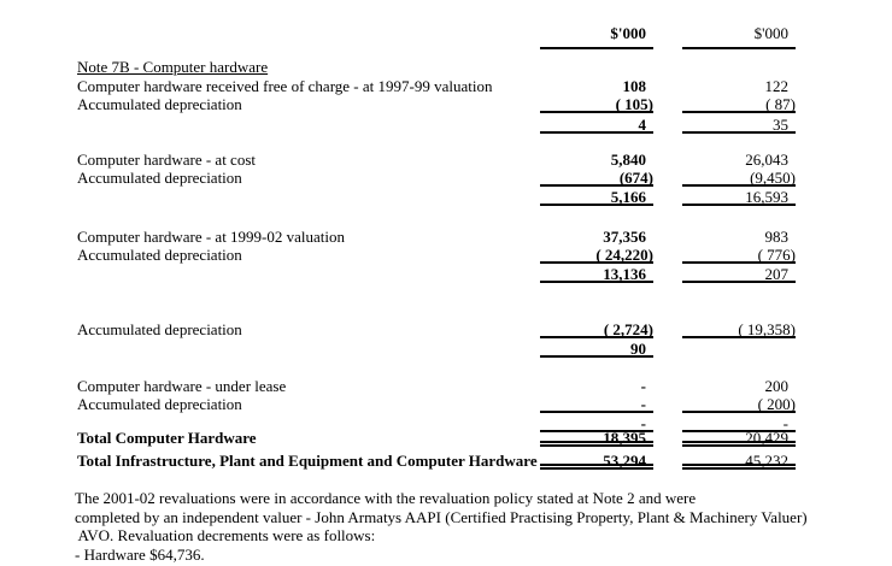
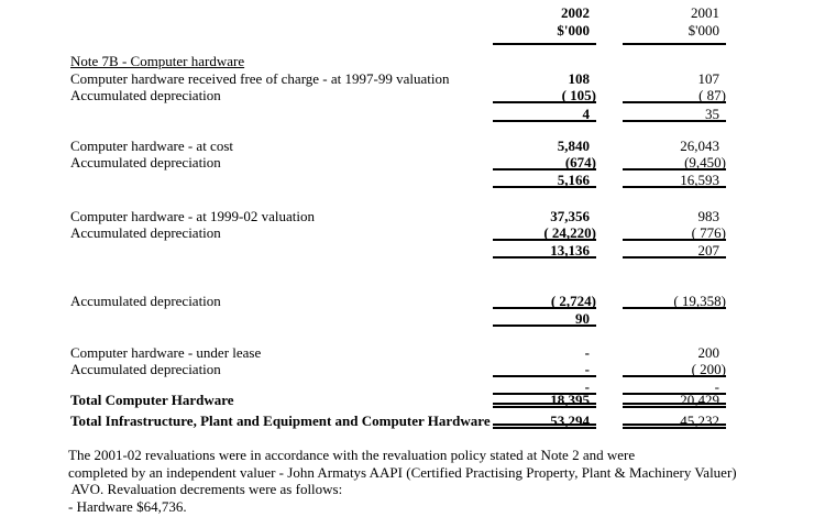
+ 2002
+ 2001
  $'000
  $'000
  Note 7B - Computer hardware
  Computer hardware received free of charge - at 1997-99 valuation
  108
- 122
+ 107
  Accumulated depreciation
  ( 105)
  ( 87)
  4
  35
  Computer hardware - at cost
  5,840
  26,043
  Accumulated depreciation
  (674)
  (9,450)
  5,166
  16,593
  Computer hardware - at 1999-02 valuation
  37,356
  983
  Accumulated depreciation
  ( 24,220)
  ( 776)
  13,136
  207
  Accumulated depreciation
  ( 2,724)
  ( 19,358)
  90
  Computer hardware - under lease
  -
  200
  Accumulated depreciation
  -
  ( 200)
  -
  -
  Total Computer Hardware
  18,395
  20,429
  Total Infrastructure, Plant and Equipment and Computer Hardware
  53,294
  45,232
  The 2001-02 revaluations were in accordance with the revaluation policy stated at Note 2 and were
  completed by an independent valuer - John Armatys AAPI (Certified Practising Property, Plant & Machinery Valuer)
  AVO. Revaluation decrements were as follows:
  - Hardware $64,736.
